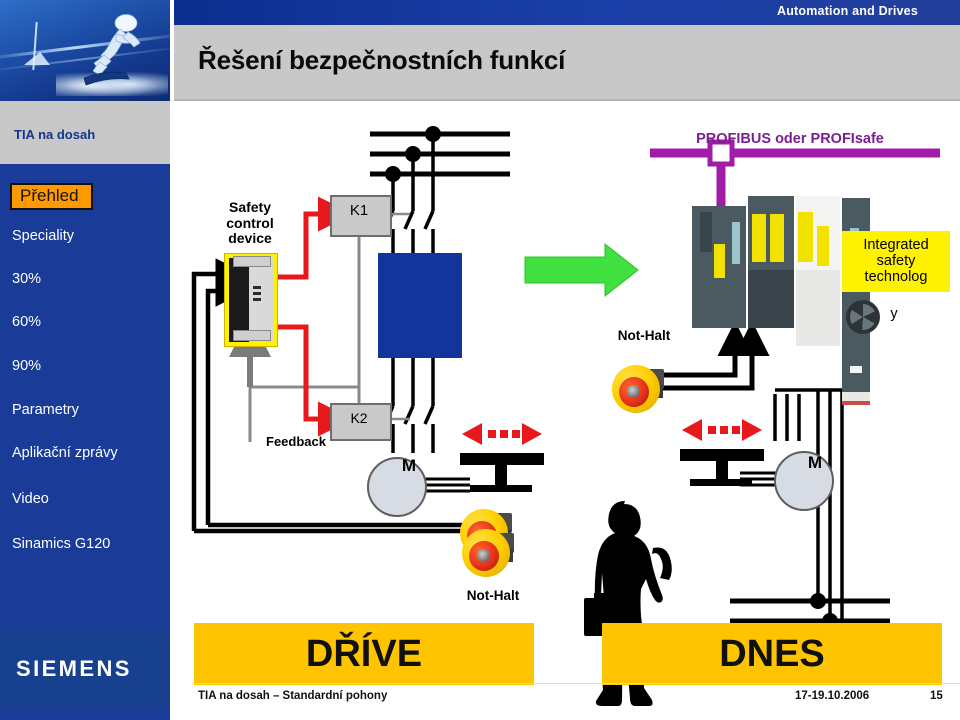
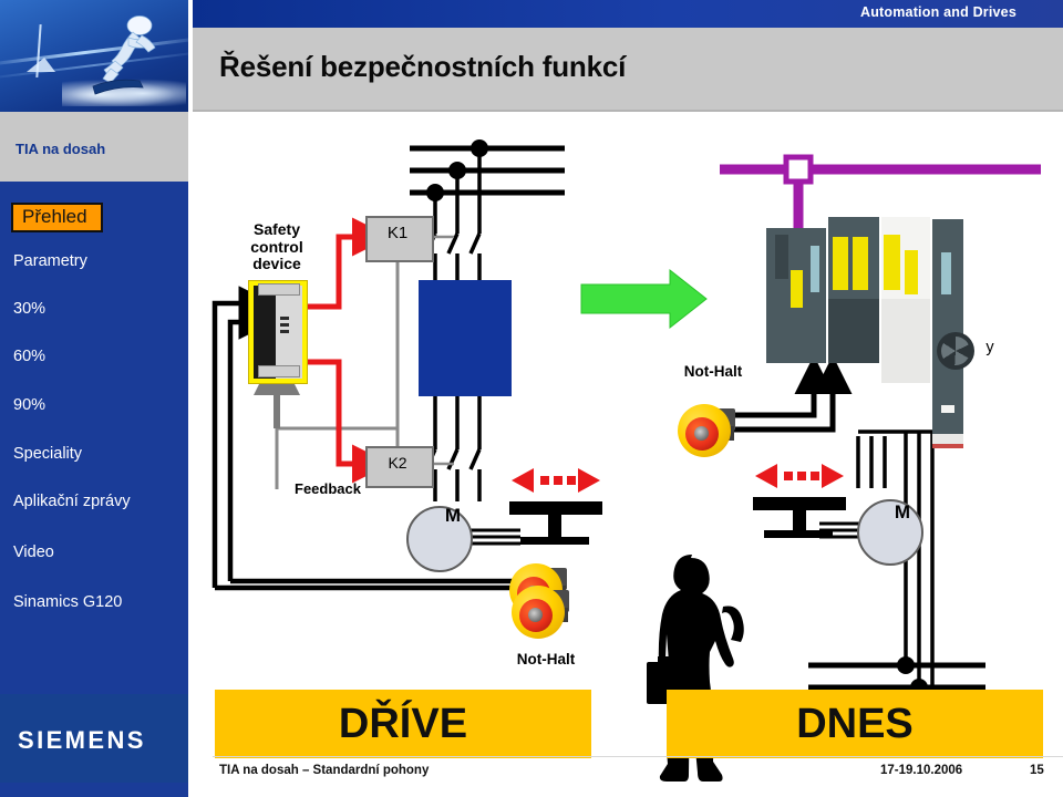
  Automation and Drives
  Řešení bezpečnostních funkcí
  TIA na dosah
  Přehled
- Speciality
+ Parametry
  30%
  60%
  90%
- Parametry
+ Speciality
  Aplikační zprávy
  Video
  Sinamics G120
  SIEMENS
  Safety
  control
  device
  K1
  K2
  Feedback
  M
  M
- PROFIBUS oder PROFIsafe
- Integrated
- safety
- technolog
  y
  Not-Halt
  Not-Halt
  DŘÍVE
  DNES
  TIA na dosah – Standardní pohony
  17-19.10.2006
  15
